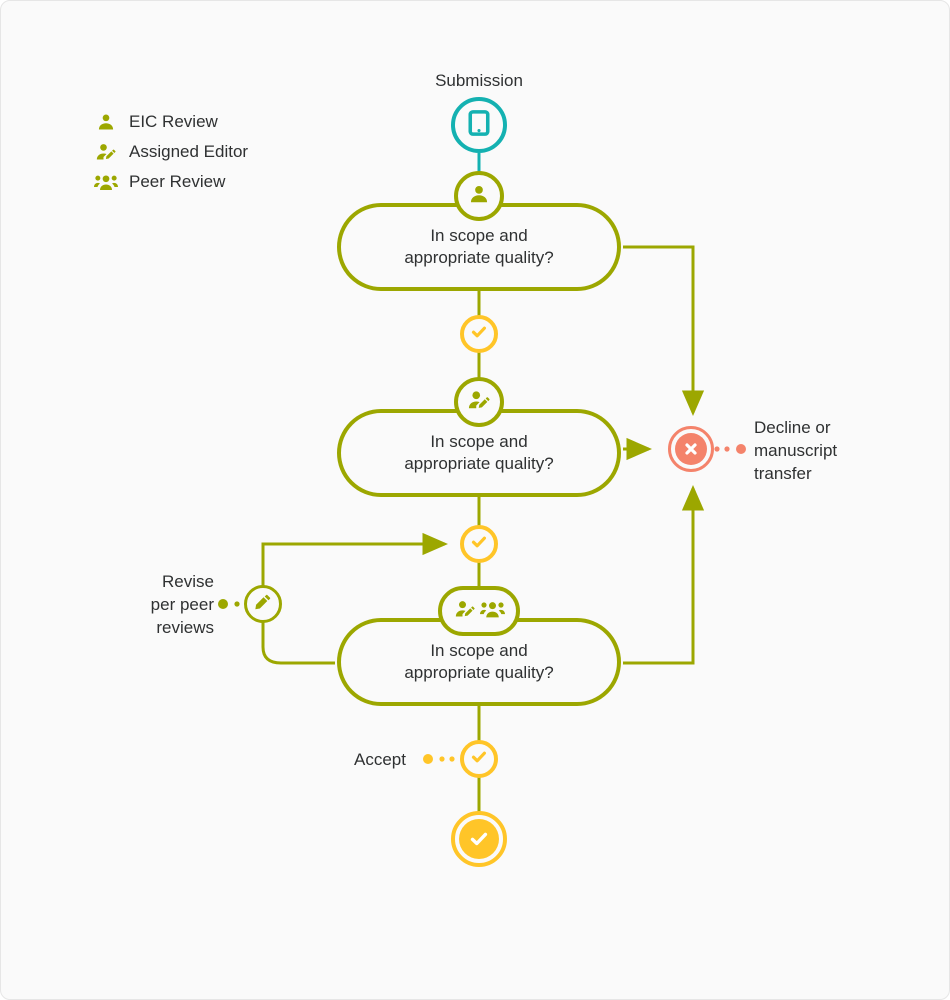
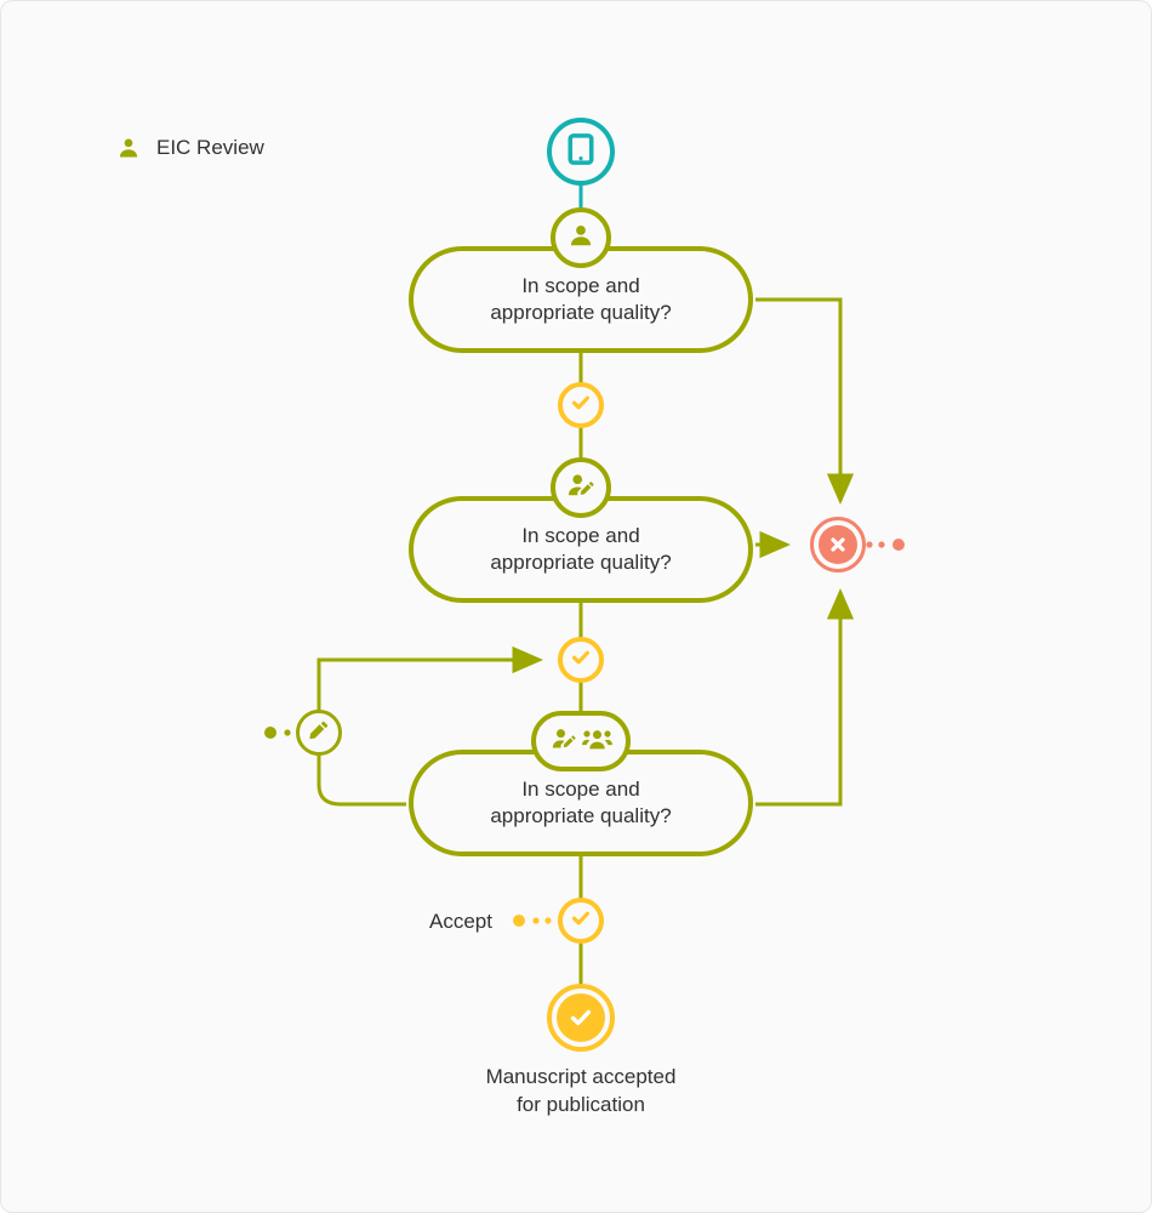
  EIC Review
- Assigned Editor
- Peer Review
- Submission
  In scope and
  appropriate quality?
  In scope and
  appropriate quality?
  In scope and
  appropriate quality?
- Revise
- per peer
- reviews
- Decline or
- manuscript
- transfer
  Accept
+ Manuscript accepted
+ for publication
